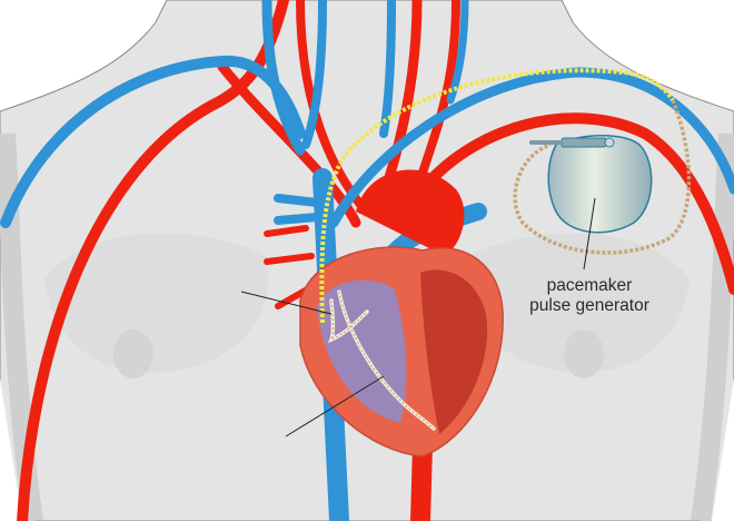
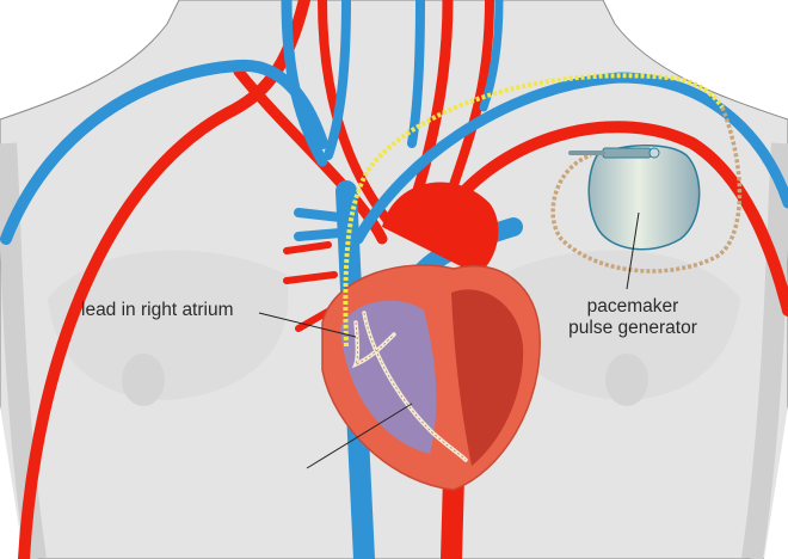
+ lead in right atrium
  pacemaker
  pulse generator
